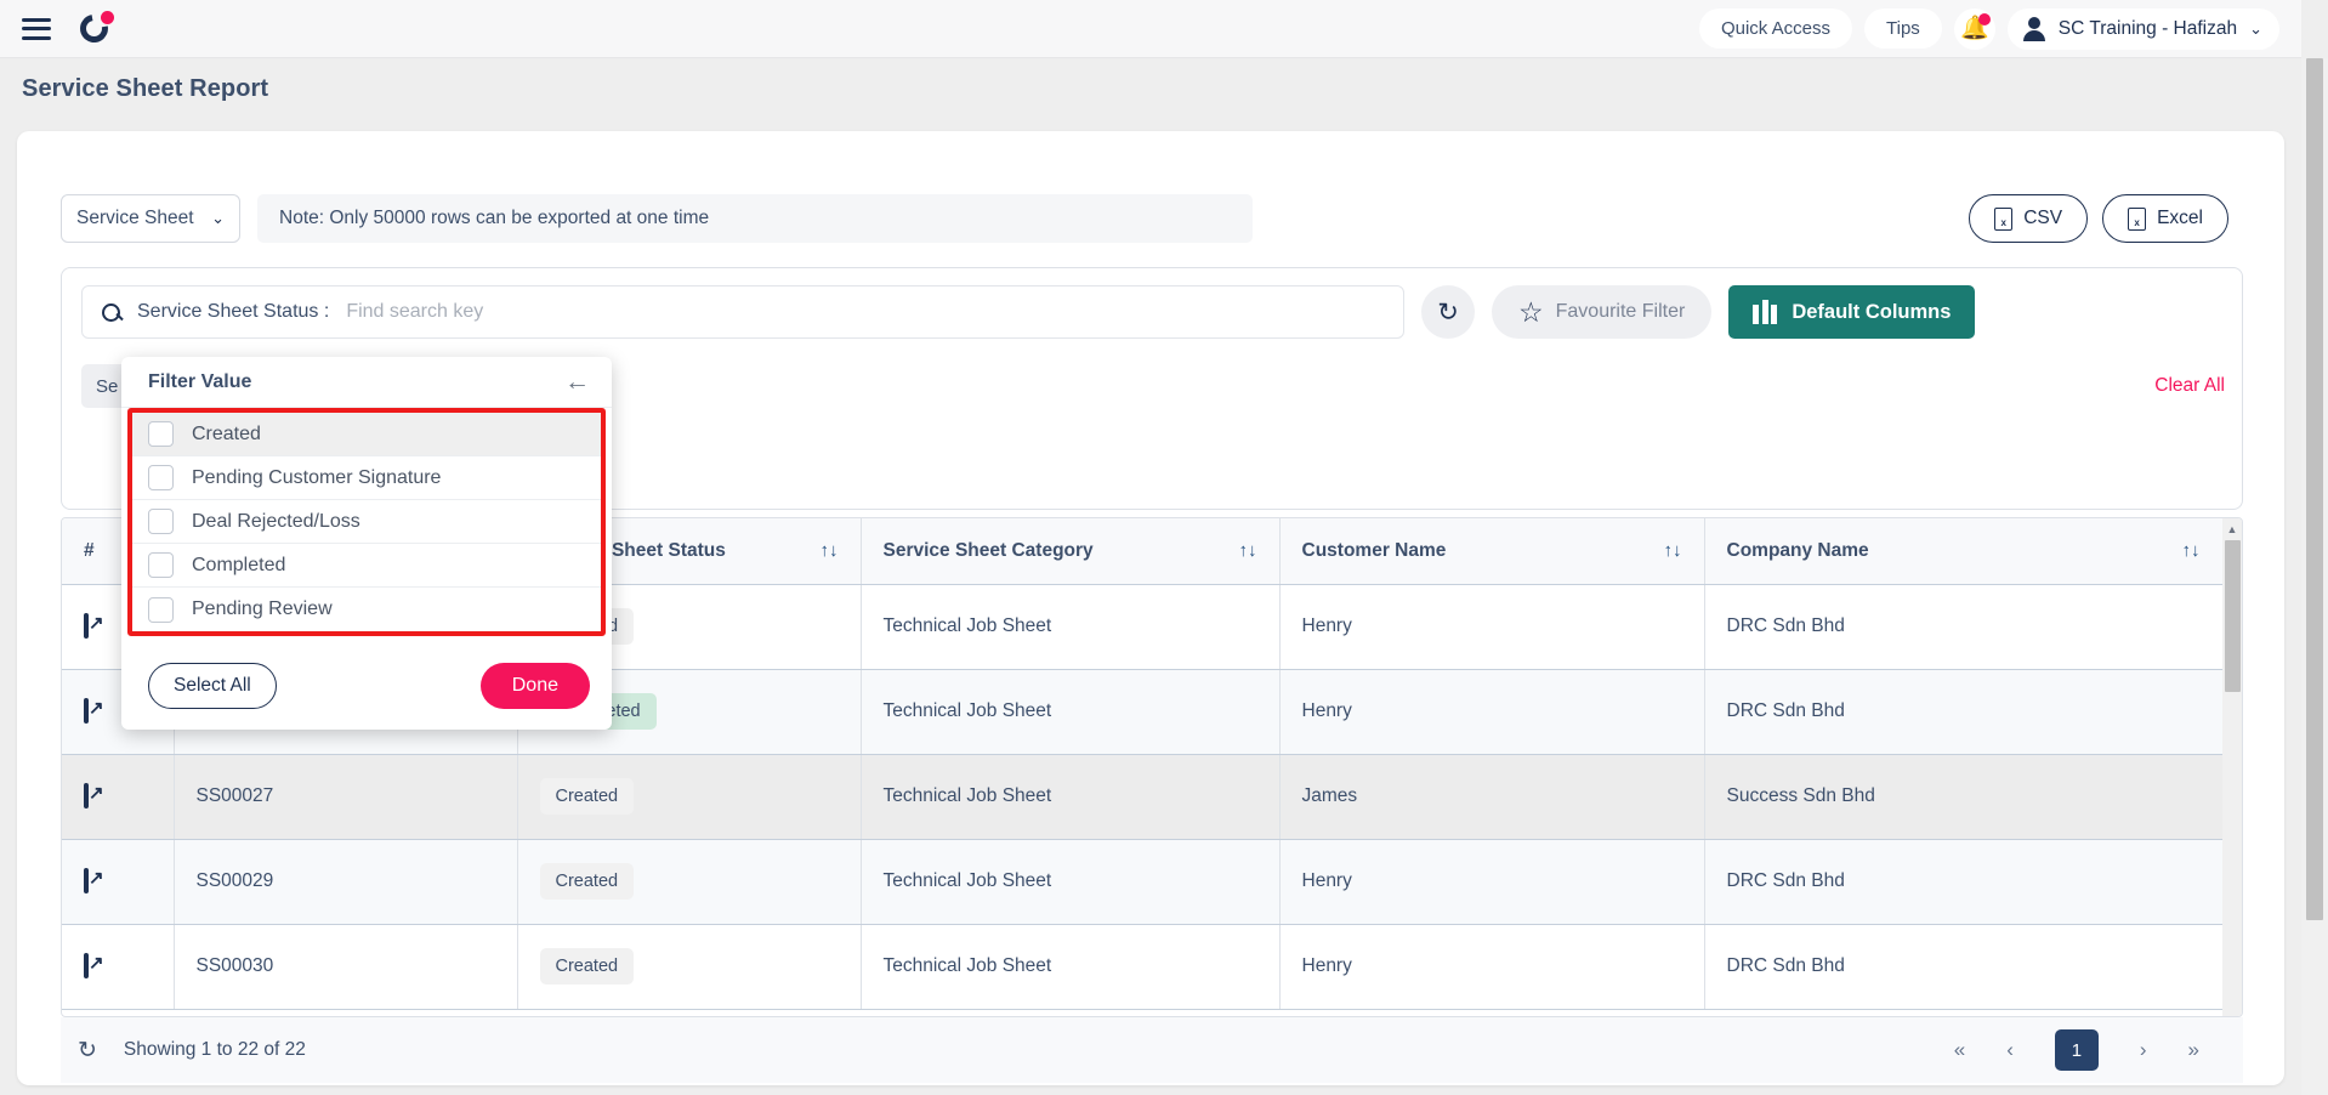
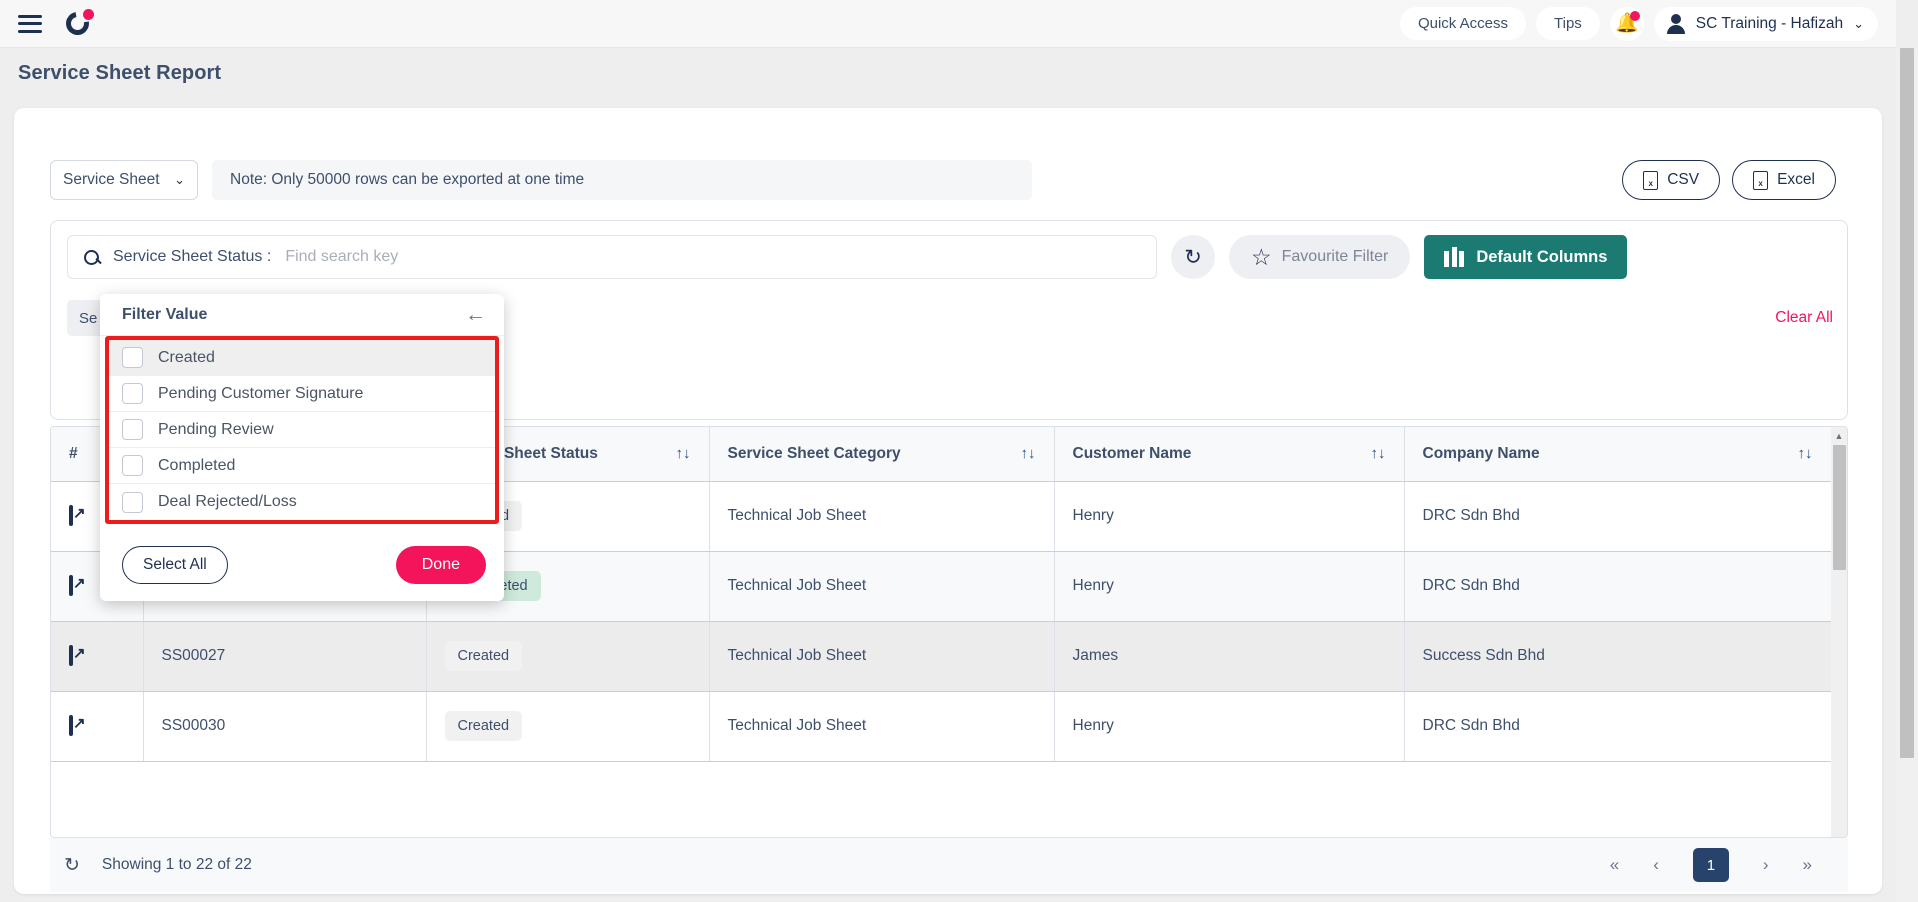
  Quick Access
  Tips
  🔔
  SC Training - Hafizah
  ⌄
  Service Sheet Report
  Service Sheet
  ⌄
  Note: Only 50000 rows can be exported at one time
  x
  CSV
  x
  Excel
  Service Sheet Status :
  Find search key
  ↻
  ☆
  Favourite Filter
  Default Columns
  Se
  Clear All
  #		Sheet Status ↑↓	Service Sheet Category ↑↓	Customer Name ↑↓	Company Name ↑↓
  		d	Technical Job Sheet	Henry	DRC Sdn Bhd
  		ted	Technical Job Sheet	Henry	DRC Sdn Bhd
  	SS00027	Created	Technical Job Sheet	James	Success Sdn Bhd
- 	SS00029	Created	Technical Job Sheet	Henry	DRC Sdn Bhd
  	SS00030	Created	Technical Job Sheet	Henry	DRC Sdn Bhd
  ▲
  ↻
  Showing 1 to 22 of 22
  «
  ‹
  1
  ›
  »
  Filter Value
  ←
  Created
  Pending Customer Signature
- Deal Rejected/Loss
+ Pending Review
  Completed
- Pending Review
+ Deal Rejected/Loss
  Select All
  Done
